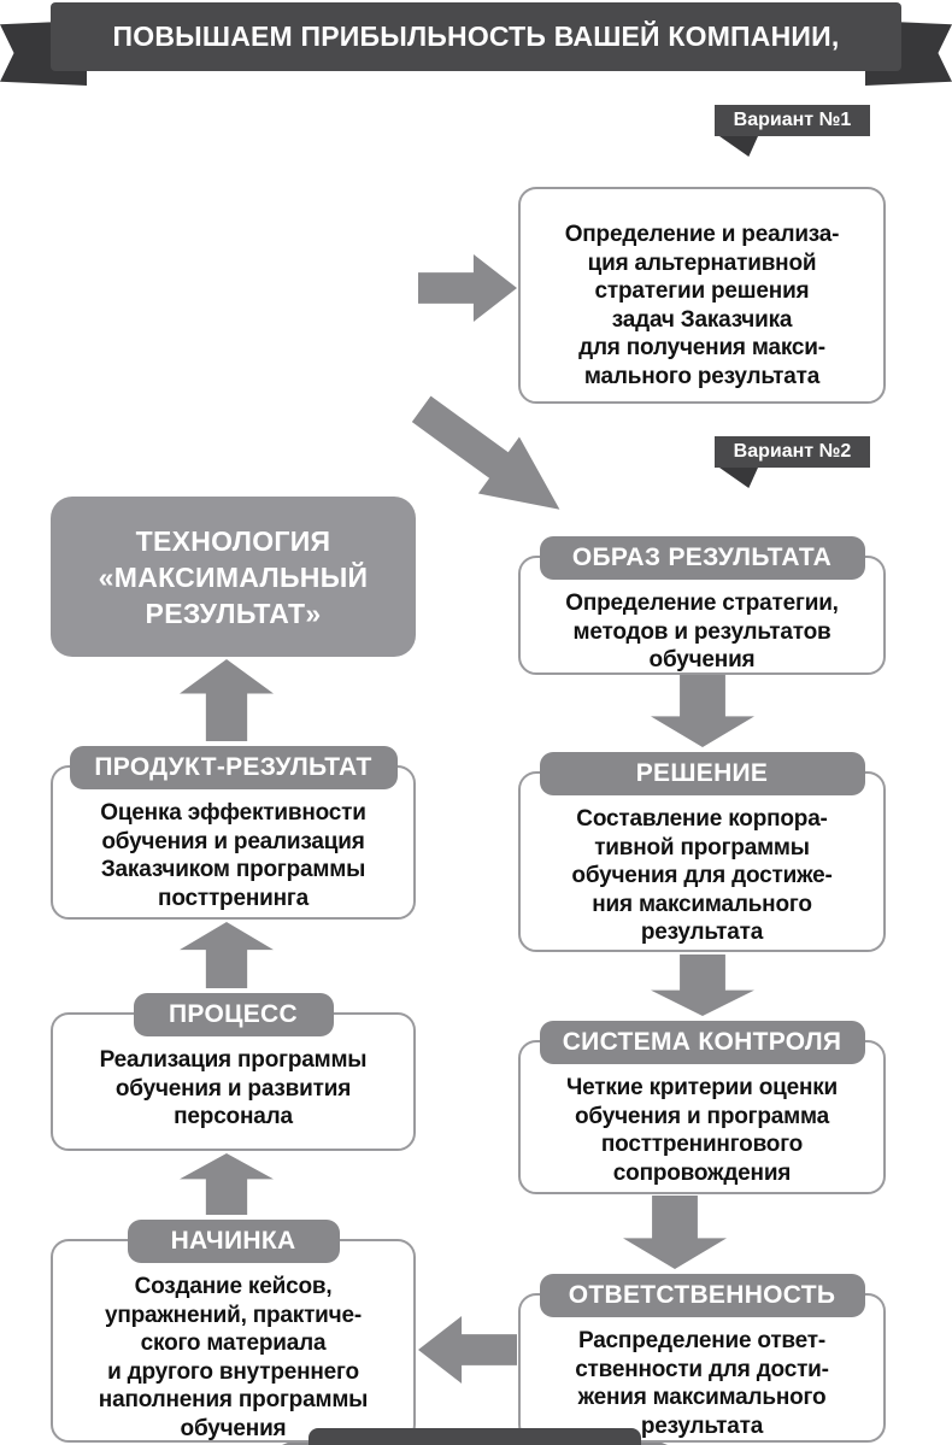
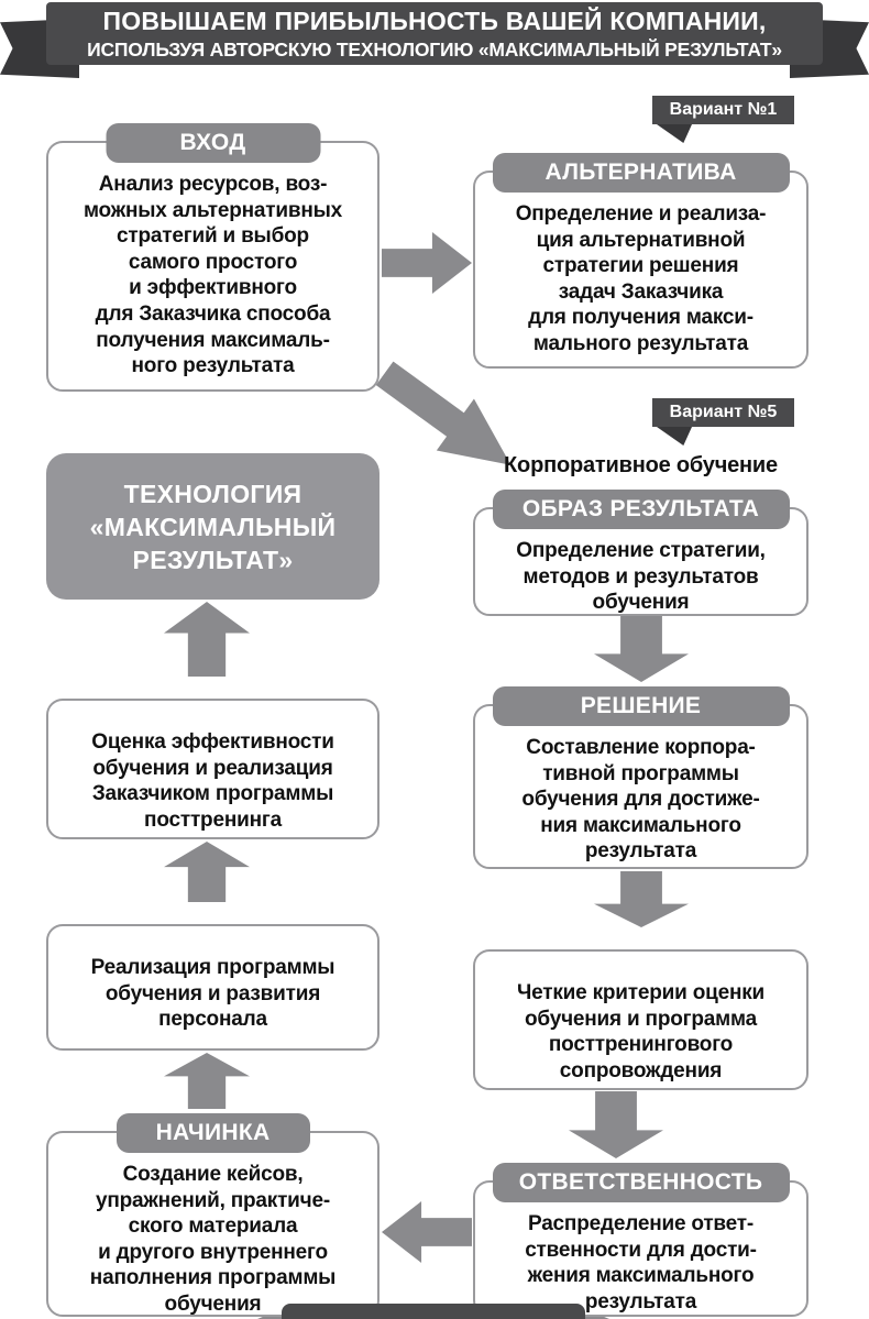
  ПОВЫШАЕМ ПРИБЫЛЬНОСТЬ ВАШЕЙ КОМПАНИИ,
+ ИСПОЛЬЗУЯ АВТОРСКУЮ ТЕХНОЛОГИЮ «МАКСИМАЛЬНЫЙ РЕЗУЛЬТАТ»
  Вариант №1
- Вариант №2
+ Вариант №5
+ Корпоративное обучение
+ ВХОД
+ Анализ ресурсов, воз-
+ можных альтернативных
+ стратегий и выбор
+ самого простого
+ и эффективного
+ для Заказчика способа
+ получения максималь-
+ ного результата
  ТЕХНОЛОГИЯ
  «МАКСИМАЛЬНЫЙ
  РЕЗУЛЬТАТ»
- ПРОДУКТ-РЕЗУЛЬТАТ
  Оценка эффективности
  обучения и реализация
  Заказчиком программы
  посттренинга
- ПРОЦЕСС
  Реализация программы
  обучения и развития
  персонала
  НАЧИНКА
  Создание кейсов,
  упражнений, практиче-
  ского материала
  и другого внутреннего
  наполнения программы
  обучения
+ АЛЬТЕРНАТИВА
  Определение и реализа-
  ция альтернативной
  стратегии решения
  задач Заказчика
  для получения макси-
  мального результата
  ОБРАЗ РЕЗУЛЬТАТА
  Определение стратегии,
  методов и результатов
  обучения
  РЕШЕНИЕ
  Составление корпора-
  тивной программы
  обучения для достиже-
  ния максимального
  результата
- СИСТЕМА КОНТРОЛЯ
  Четкие критерии оценки
  обучения и программа
  посттренингового
  сопровождения
  ОТВЕТСТВЕННОСТЬ
  Распределение ответ-
  ственности для дости-
  жения максимального
  результата
